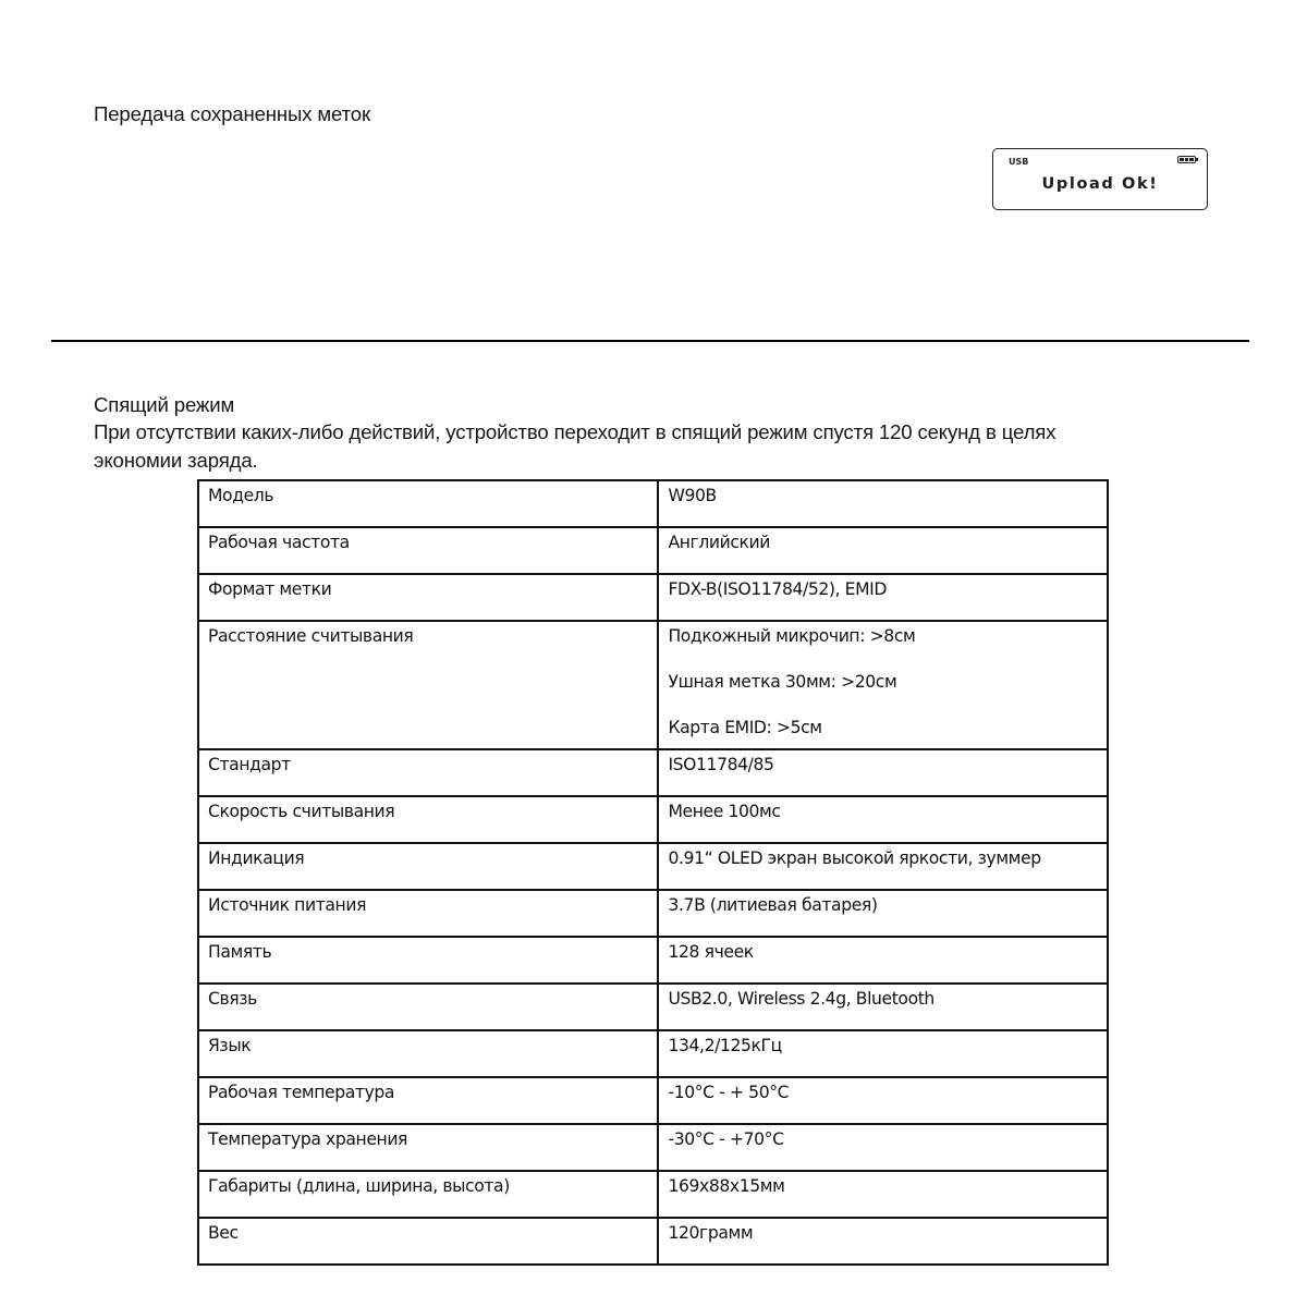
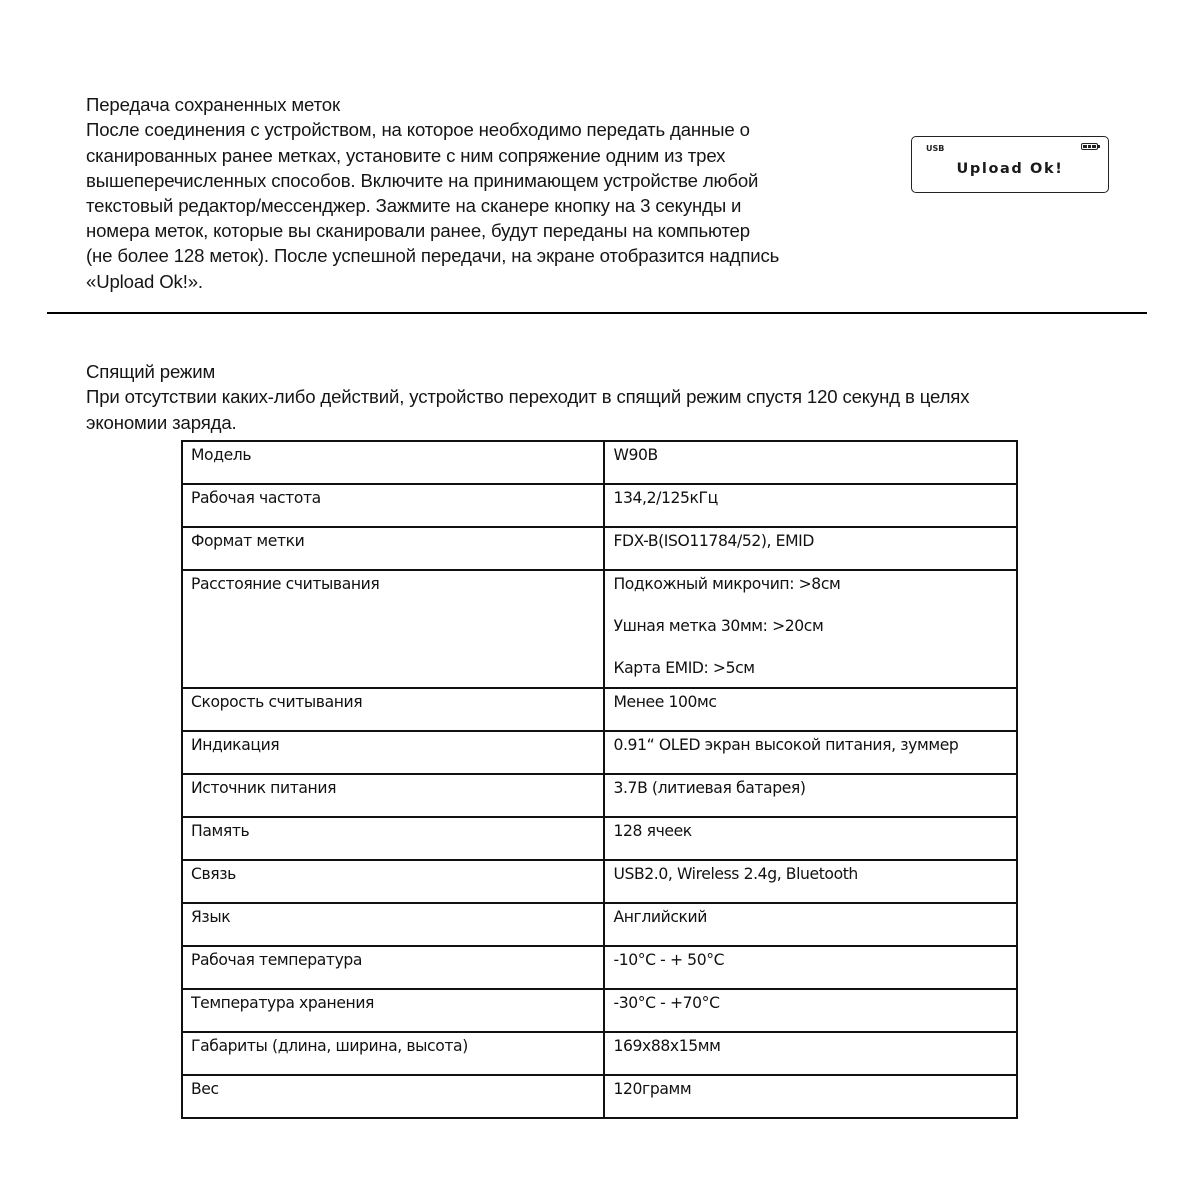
  Передача сохраненных меток
+ После соединения с устройством, на которое необходимо передать данные о
+ сканированных ранее метках, установите с ним сопряжение одним из трех
+ вышеперечисленных способов. Включите на принимающем устройстве любой
+ текстовый редактор/мессенджер. Зажмите на сканере кнопку на 3 секунды и
+ номера меток, которые вы сканировали ранее, будут переданы на компьютер
+ (не более 128 меток). После успешной передачи, на экране отобразится надпись
+ «Upload Ok!».
  USB
  Upload Ok!
  Спящий режим
  При отсутствии каких-либо действий, устройство переходит в спящий режим спустя 120 секунд в целях
  экономии заряда.
  Модель	W90B
- Рабочая частота	Английский
+ Рабочая частота	134,2/125кГц
  Формат метки	FDX-B(ISO11784/52), EMID
  Расстояние считывания	Подкожный микрочип: >8смУшная метка 30мм: >20смКарта EMID: >5см
- Стандарт	ISO11784/85
  Скорость считывания	Менее 100мс
- Индикация	0.91“ OLED экран высокой яркости, зуммер
+ Индикация	0.91“ OLED экран высокой питания, зуммер
  Источник питания	3.7В (литиевая батарея)
  Память	128 ячеек
  Связь	USB2.0, Wireless 2.4g, Bluetooth
- Язык	134,2/125кГц
+ Язык	Английский
  Рабочая температура	-10°C - + 50°C
  Температура хранения	-30°C - +70°C
  Габариты (длина, ширина, высота)	169x88x15мм
  Вес	120грамм
